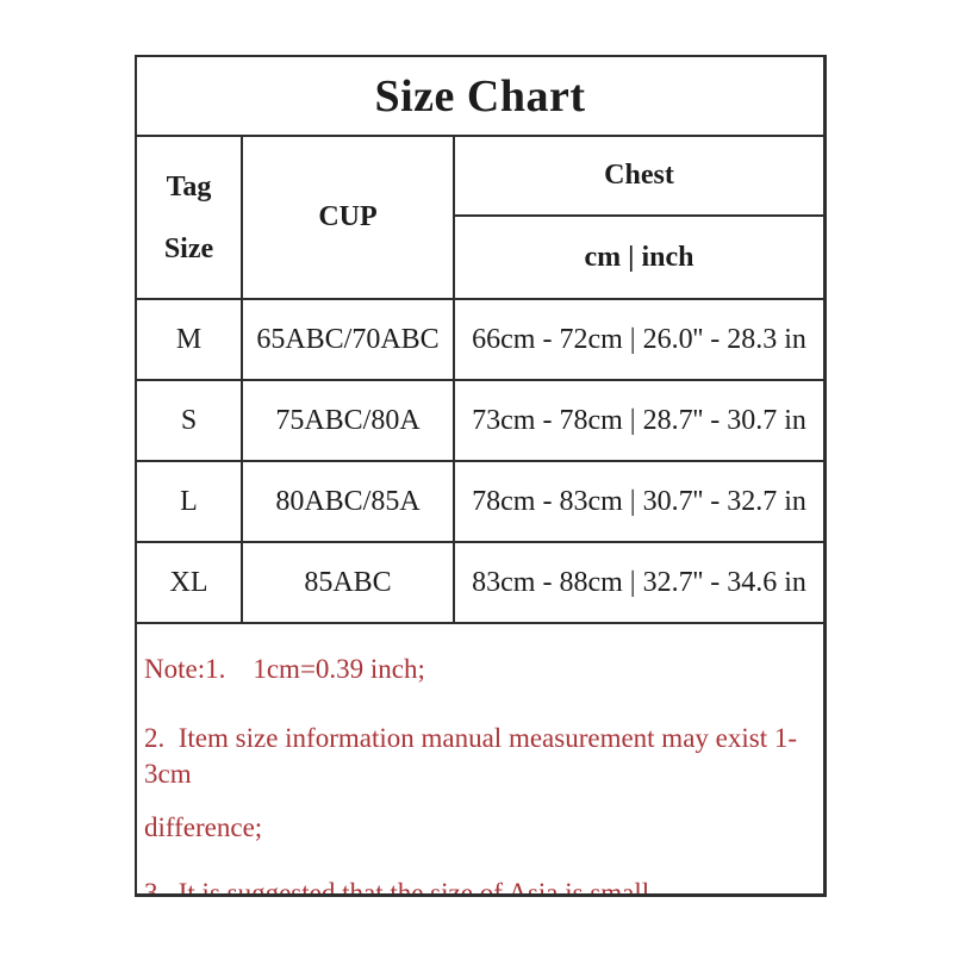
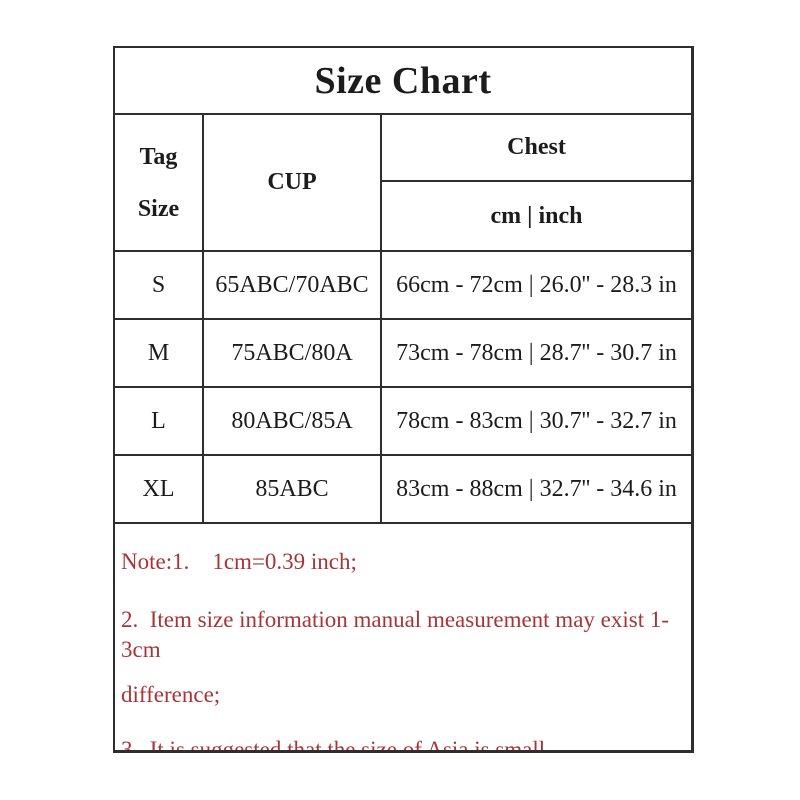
  Size Chart
  Tag
  Size
  CUP
  Chest
  cm | inch
- M
+ S
  65ABC/70ABC
  66cm - 72cm | 26.0'' - 28.3 in
- S
+ M
  75ABC/80A
  73cm - 78cm | 28.7'' - 30.7 in
  L
  80ABC/85A
  78cm - 83cm | 30.7'' - 32.7 in
  XL
  85ABC
  83cm - 88cm | 32.7'' - 34.6 in
  Note:1. 1cm=0.39 inch;
  2. Item size information manual measurement may exist 1-3cm
  difference;
  3. It is suggested that the size of Asia is small.
